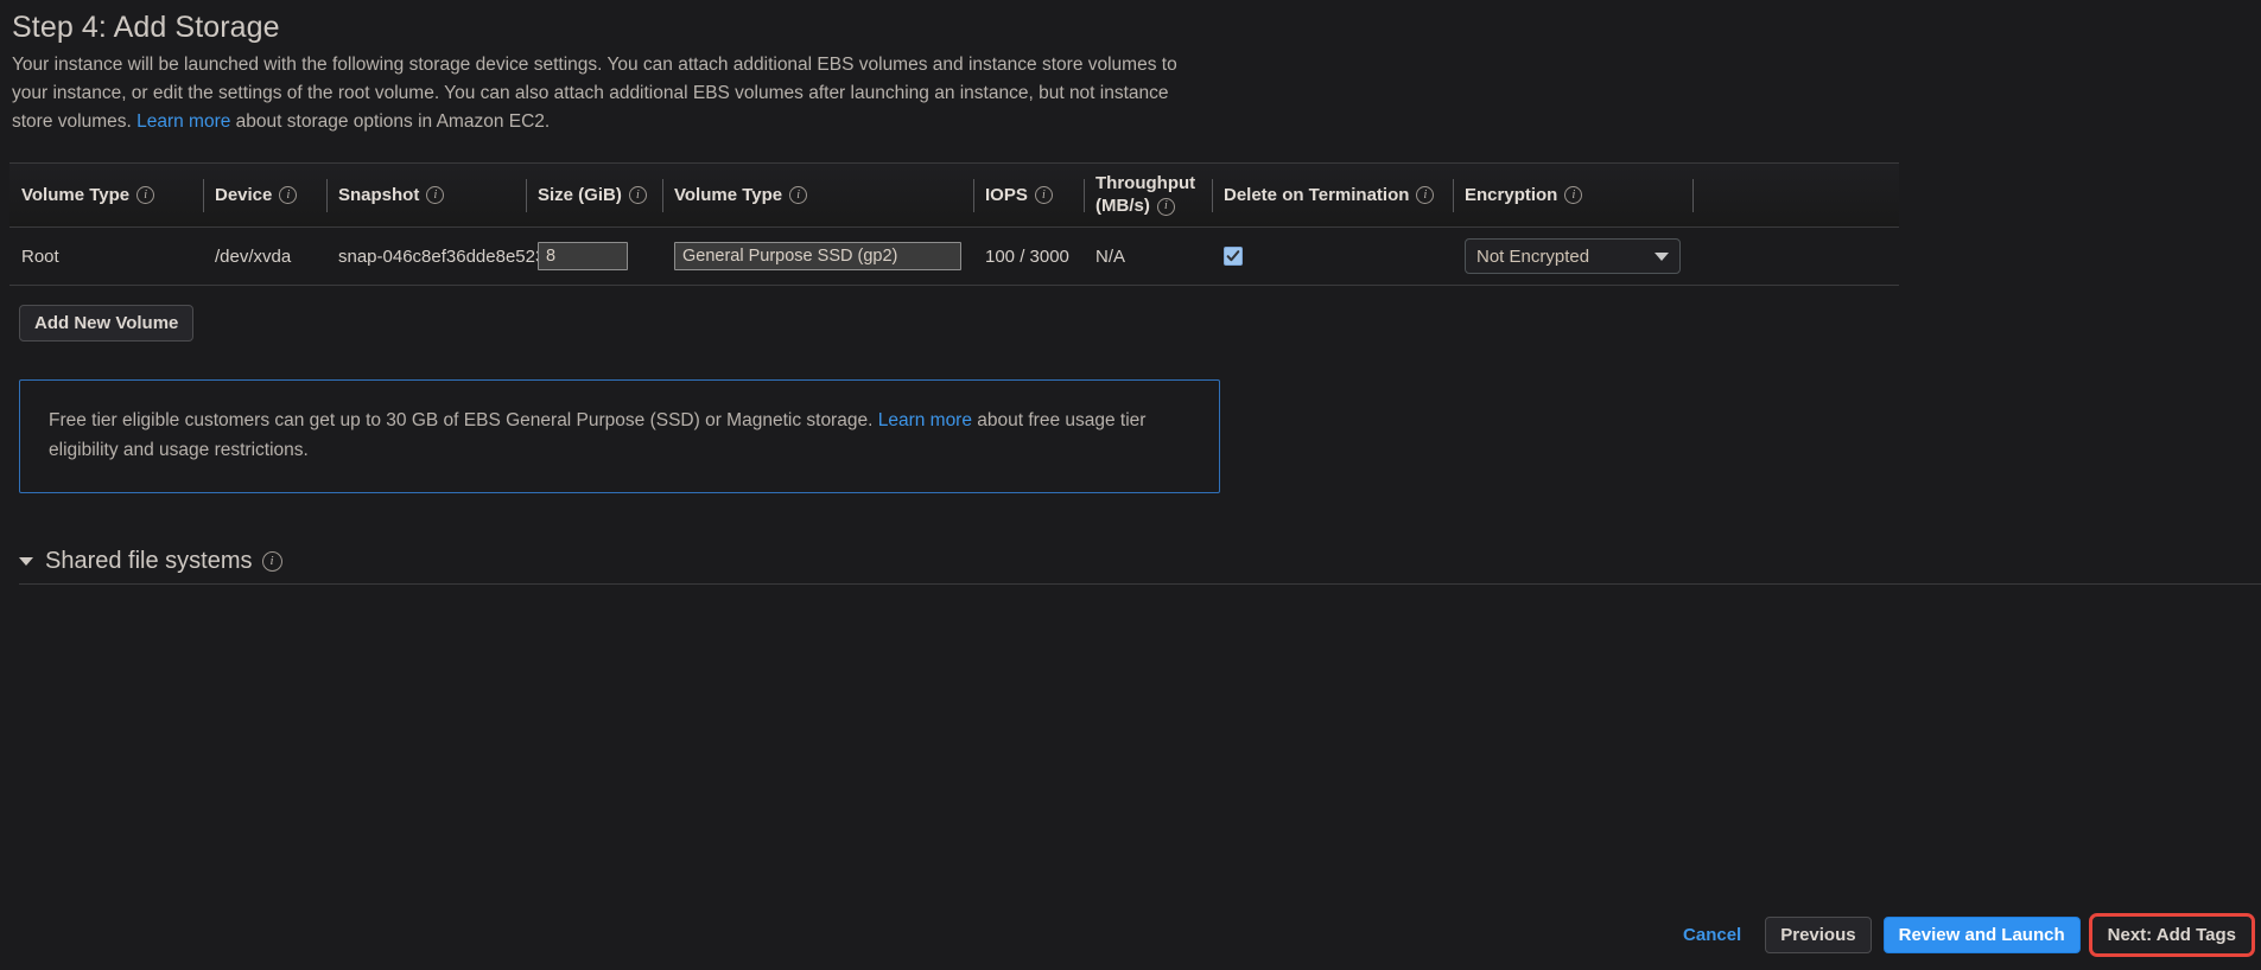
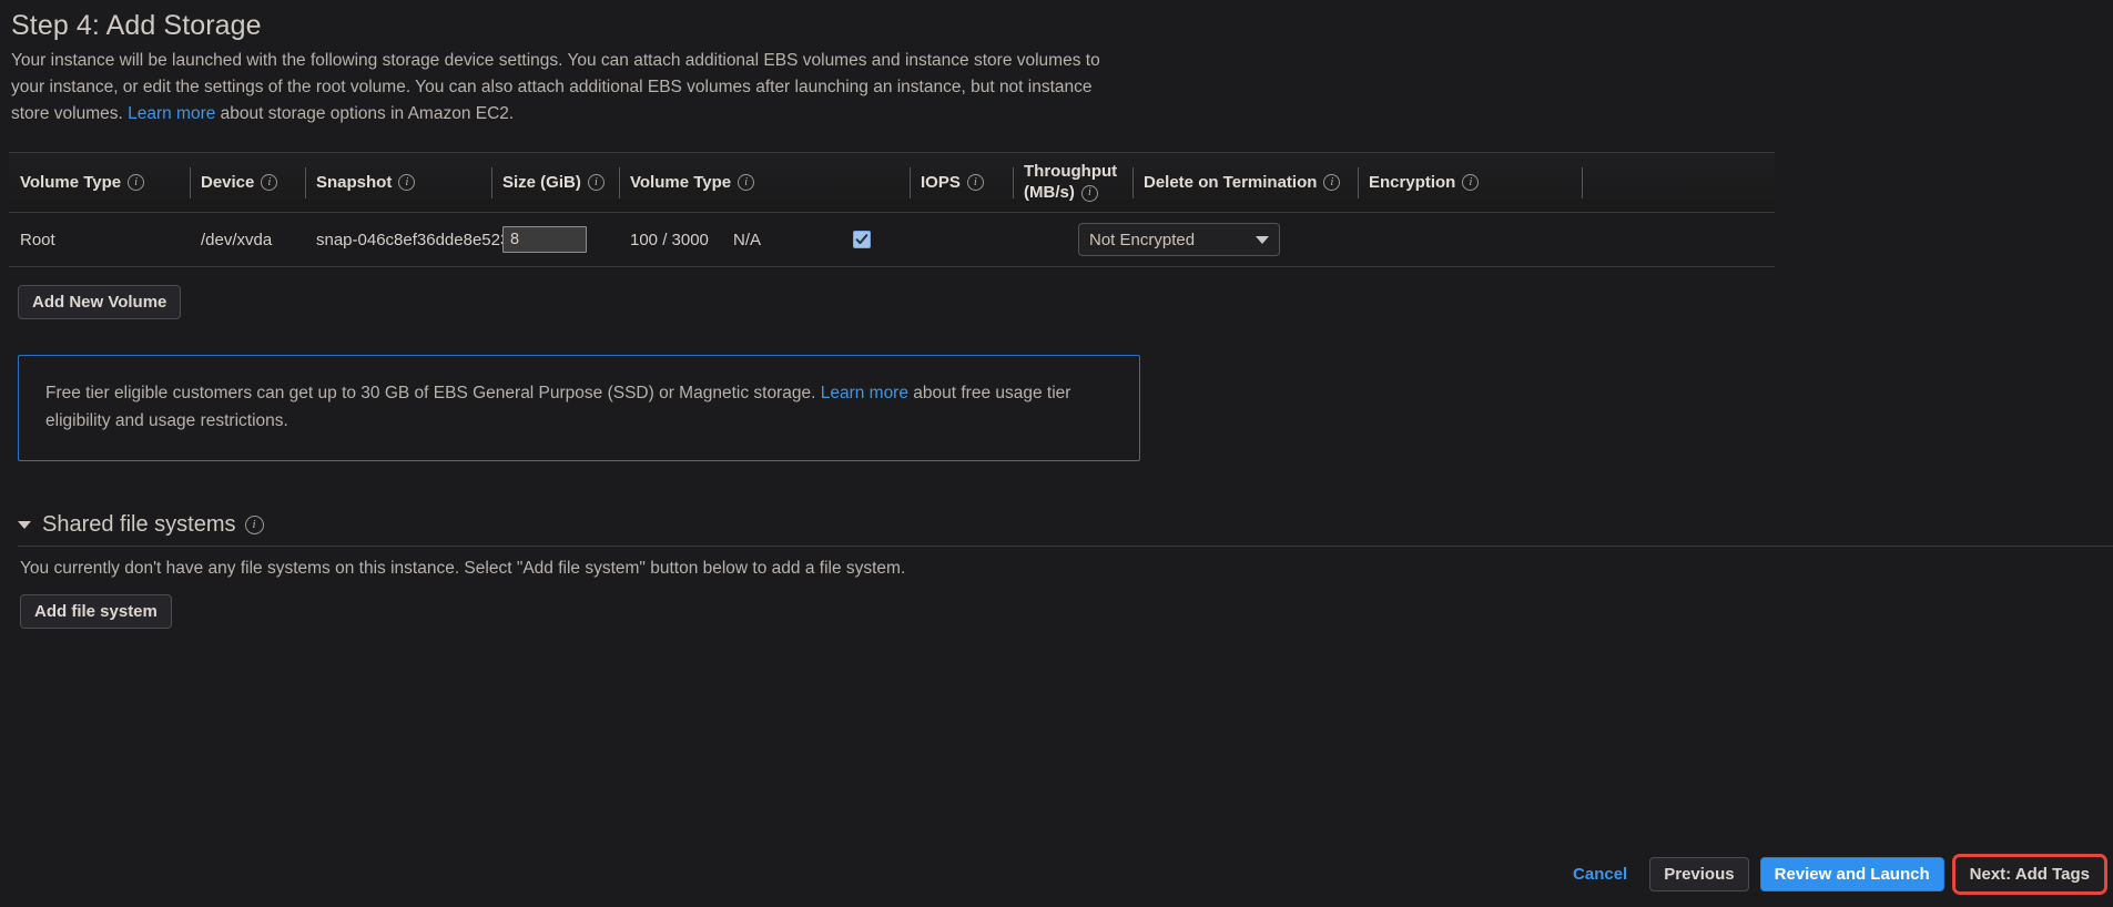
  Step 4: Add Storage
  Your instance will be launched with the following storage device settings. You can attach additional EBS volumes and instance store volumes to your instance, or edit the settings of the root volume. You can also attach additional EBS volumes after launching an instance, but not instance store volumes. Learn more about storage options in Amazon EC2.
  Volume Type
  i
  Device
  i
  Snapshot
  i
  Size (GiB)
  i
  Volume Type
  i
  IOPS
  i
  Throughput
  (MB/s)
  i
  Delete on Termination
  i
  Encryption
  i
  Root
  /dev/xvda
  snap-046c8ef36dde8e5
  8
- General Purpose SSD (gp2)
  100 / 3000
  N/A
  Not Encrypted
  Add New Volume
  Free tier eligible customers can get up to 30 GB of EBS General Purpose (SSD) or Magnetic storage. Learn more about free usage tier eligibility and usage restrictions.
  Shared file systems
  i
+ You currently don't have any file systems on this instance. Select "Add file system" button below to add a file system.
+ Add file system
  Cancel
  Previous
  Review and Launch
  Next: Add Tags
